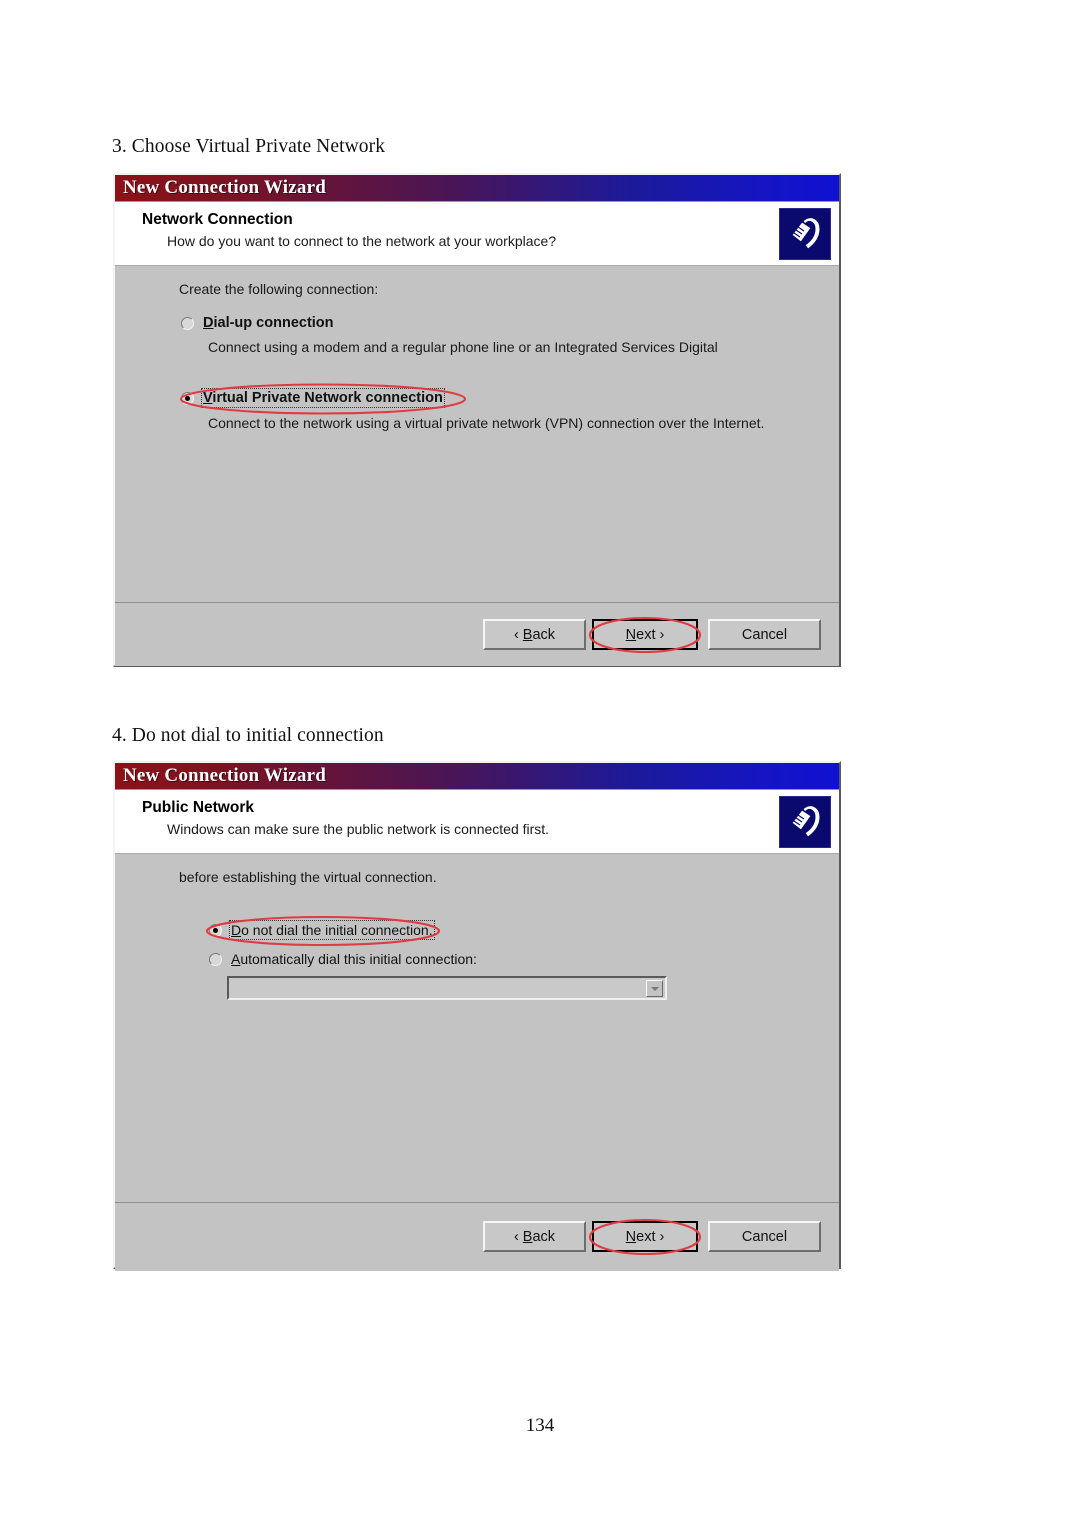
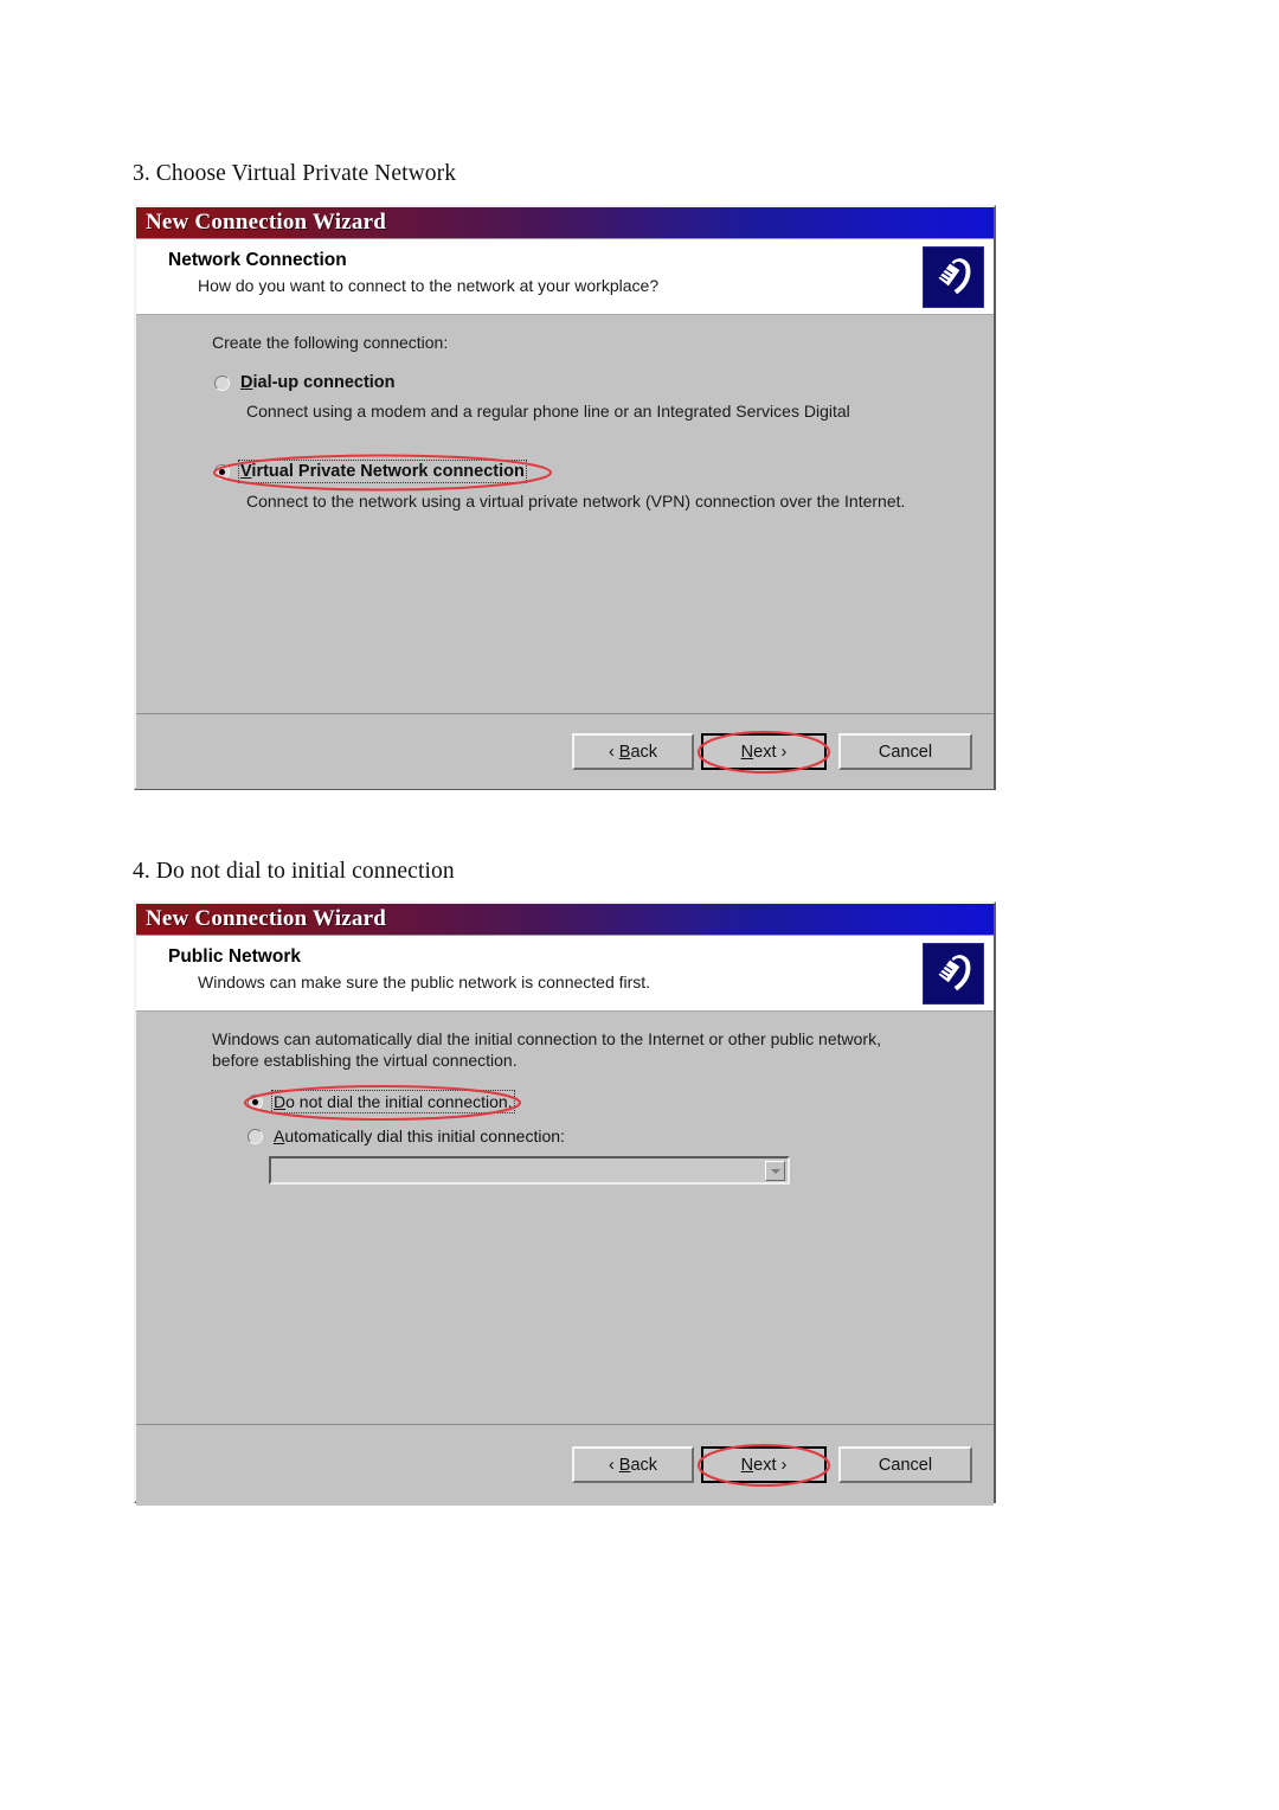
  3. Choose Virtual Private Network
  New Connection Wizard
  Network Connection
  How do you want to connect to the network at your workplace?
  Create the following connection:
  Dial-up connection
  Connect using a modem and a regular phone line or an Integrated Services Digital
  Virtual Private Network connection
  Connect to the network using a virtual private network (VPN) connection over the Internet.
  ‹ Back
  Next ›
  Cancel
  4. Do not dial to initial connection
  New Connection Wizard
  Public Network
  Windows can make sure the public network is connected first.
+ Windows can automatically dial the initial connection to the Internet or other public network,
  before establishing the virtual connection.
  Do not dial the initial connection.
  Automatically dial this initial connection:
  ‹ Back
  Next ›
  Cancel
- 134
